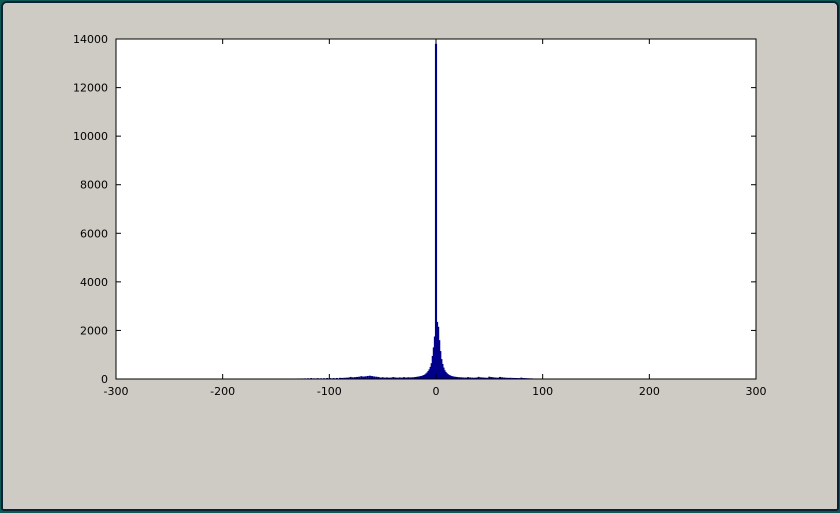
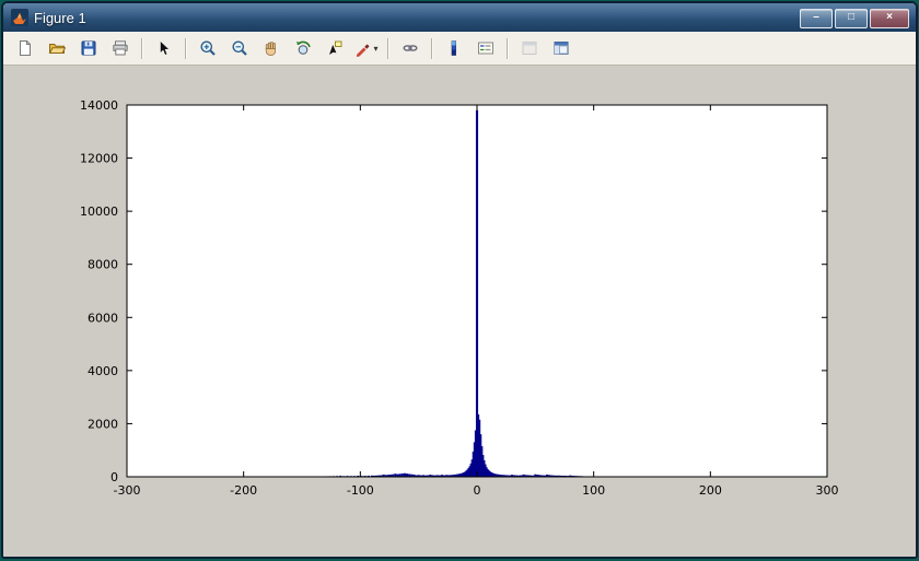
+ Figure 1
+ –
+ □
+ ×
+ ▾
  -300
  -200
  -100
  0
  100
  200
  300
  0
  2000
  4000
  6000
  8000
  10000
  12000
  14000
